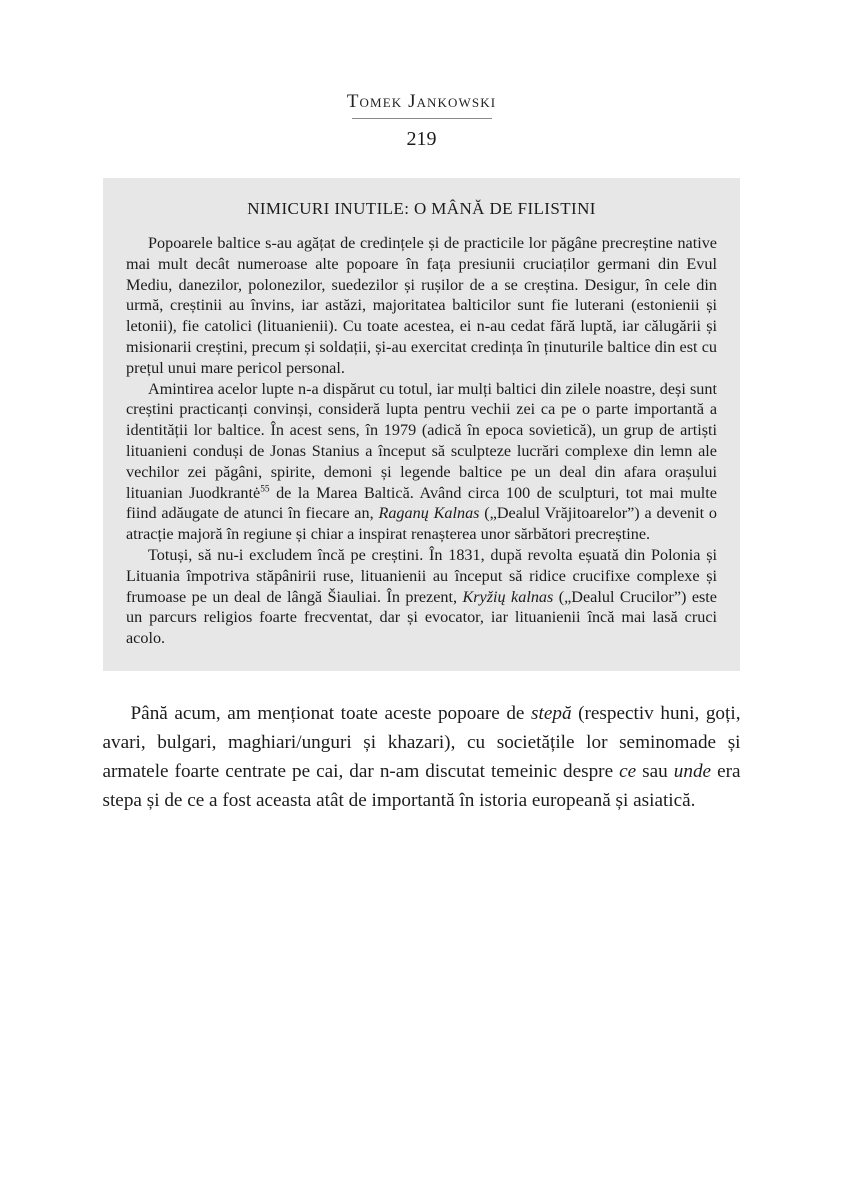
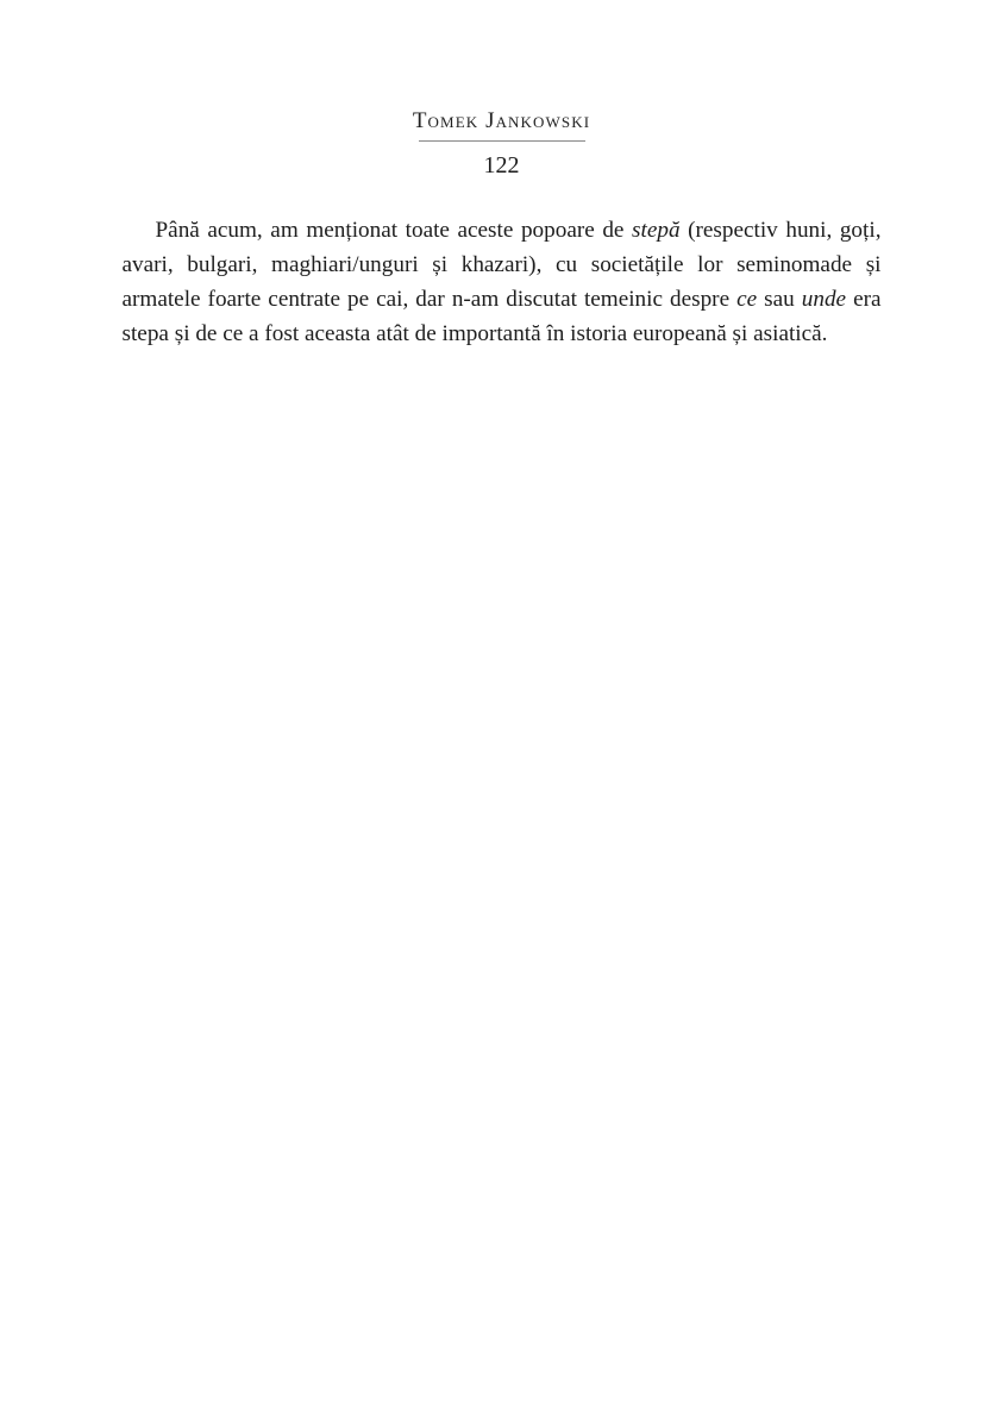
  Tomek Jankowski
- 219
+ 122
- NIMICURI INUTILE: O MÂNĂ DE FILISTINI
- Popoarele baltice s-au agățat de credințele și de practicile lor păgâne precreștine native mai mult decât numeroase alte popoare în fața presiunii cruciaților germani din Evul Mediu, danezilor, polonezilor, suedezilor și rușilor de a se creștina. Desigur, în cele din urmă, creștinii au învins, iar astăzi, majoritatea balticilor sunt fie luterani (estonienii și letonii), fie catolici (lituanienii). Cu toate acestea, ei n-au cedat fără luptă, iar călugării și misionarii creștini, precum și soldații, și-au exercitat credința în ținuturile baltice din est cu prețul unui mare pericol personal.
- Amintirea acelor lupte n-a dispărut cu totul, iar mulți baltici din zilele noastre, deși sunt creștini practicanți convinși, consideră lupta pentru vechii zei ca pe o parte importantă a identității lor baltice. În acest sens, în 1979 (adică în epoca sovietică), un grup de artiști lituanieni conduși de Jonas Stanius a început să sculpteze lucrări complexe din lemn ale vechilor zei păgâni, spirite, demoni și legende baltice pe un deal din afara orașului lituanian Juodkrantė55 de la Marea Baltică. Având circa 100 de sculpturi, tot mai multe fiind adăugate de atunci în fiecare an, Raganų Kalnas („Dealul Vrăjitoarelor”) a devenit o atracție majoră în regiune și chiar a inspirat renașterea unor sărbători precreștine.
- Totuși, să nu-i excludem încă pe creștini. În 1831, după revolta eșuată din Polonia și Lituania împotriva stăpânirii ruse, lituanienii au început să ridice crucifixe complexe și frumoase pe un deal de lângă Šiauliai. În prezent, Kryžių kalnas („Dealul Crucilor”) este un parcurs religios foarte frecventat, dar și evocator, iar lituanienii încă mai lasă cruci acolo.
  Până acum, am menționat toate aceste popoare de stepă (respectiv huni, goți, avari, bulgari, maghiari/unguri și khazari), cu societățile lor seminomade și armatele foarte centrate pe cai, dar n-am discutat temeinic despre ce sau unde era stepa și de ce a fost aceasta atât de importantă în istoria europeană și asiatică.
